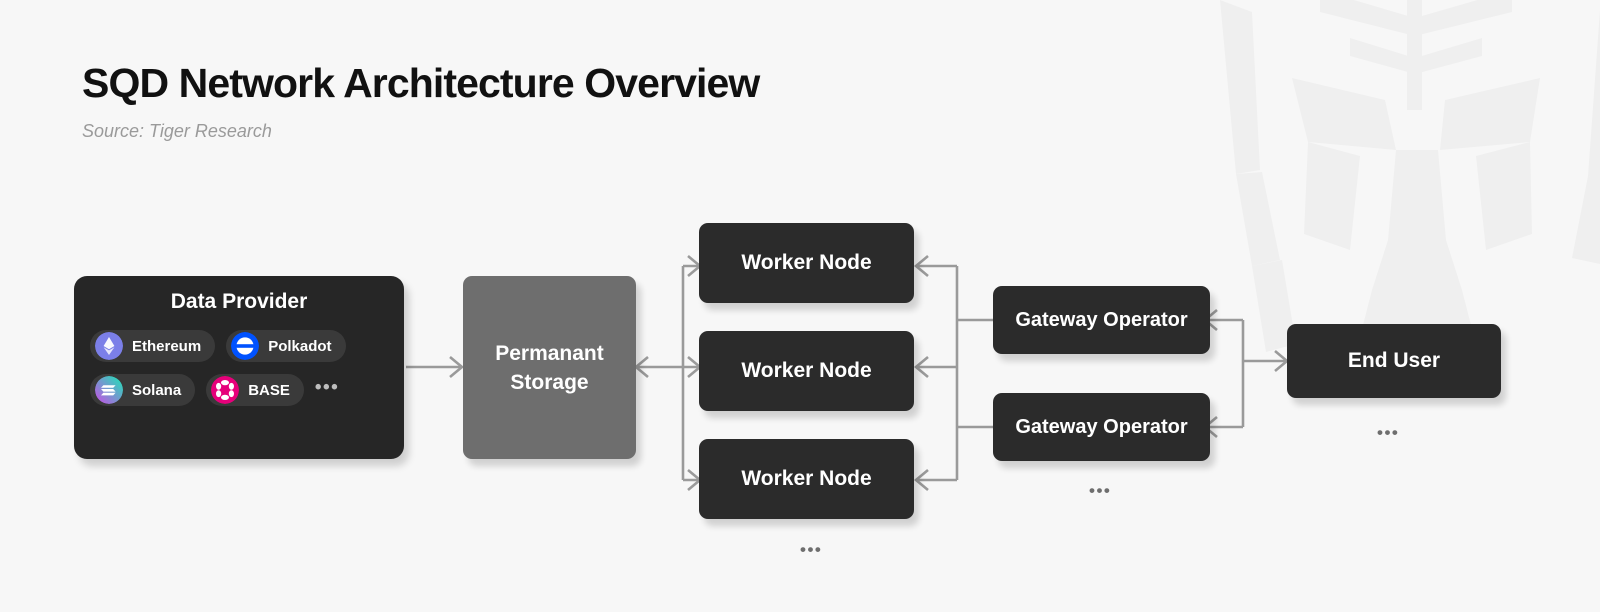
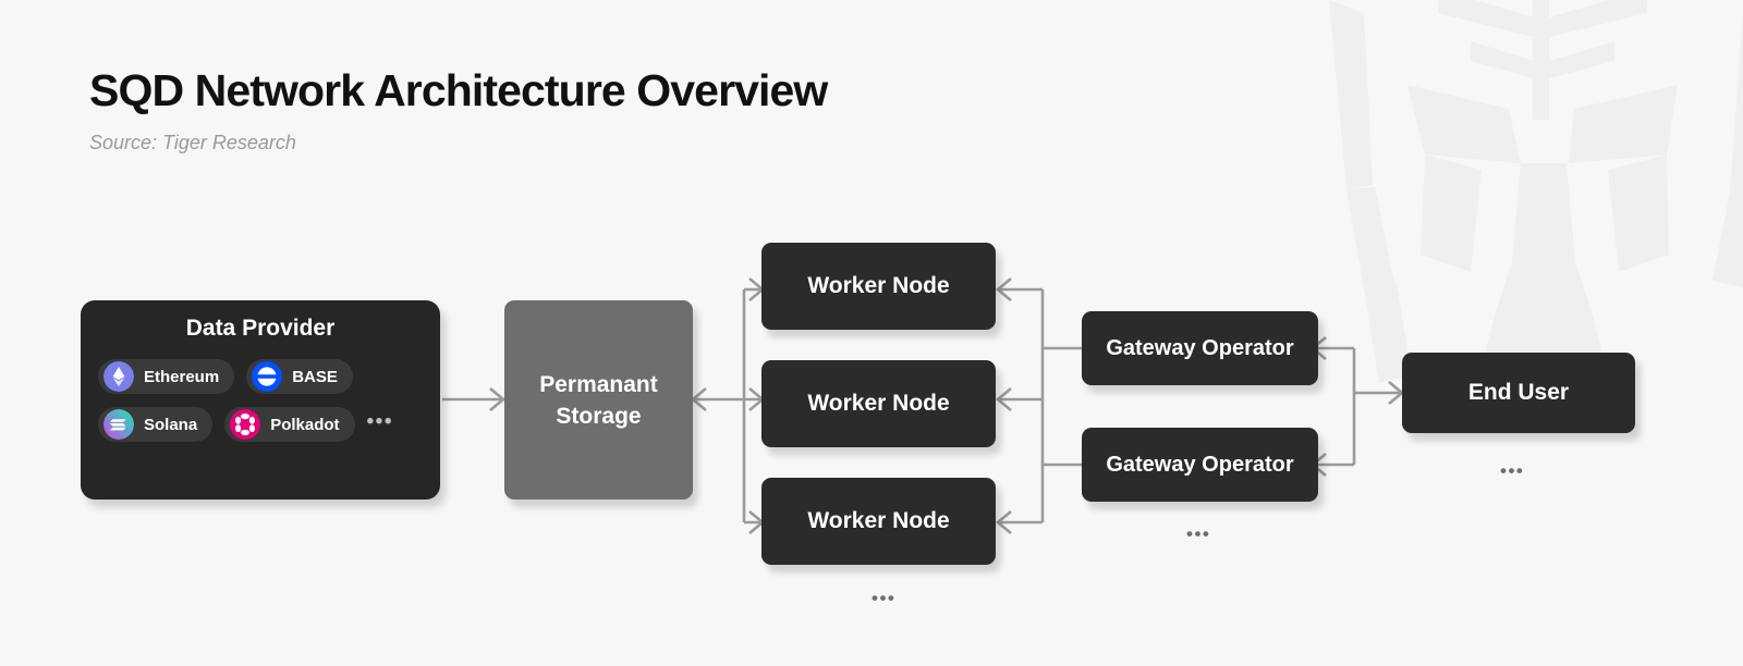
  SQD Network Architecture Overview
  Source: Tiger Research
  Data Provider
  Ethereum
- Polkadot
+ BASE
  Solana
- BASE
+ Polkadot
  •••
  Permanant
  Storage
  Worker Node
  Worker Node
  Worker Node
  •••
  Gateway Operator
  Gateway Operator
  •••
  End User
  •••
